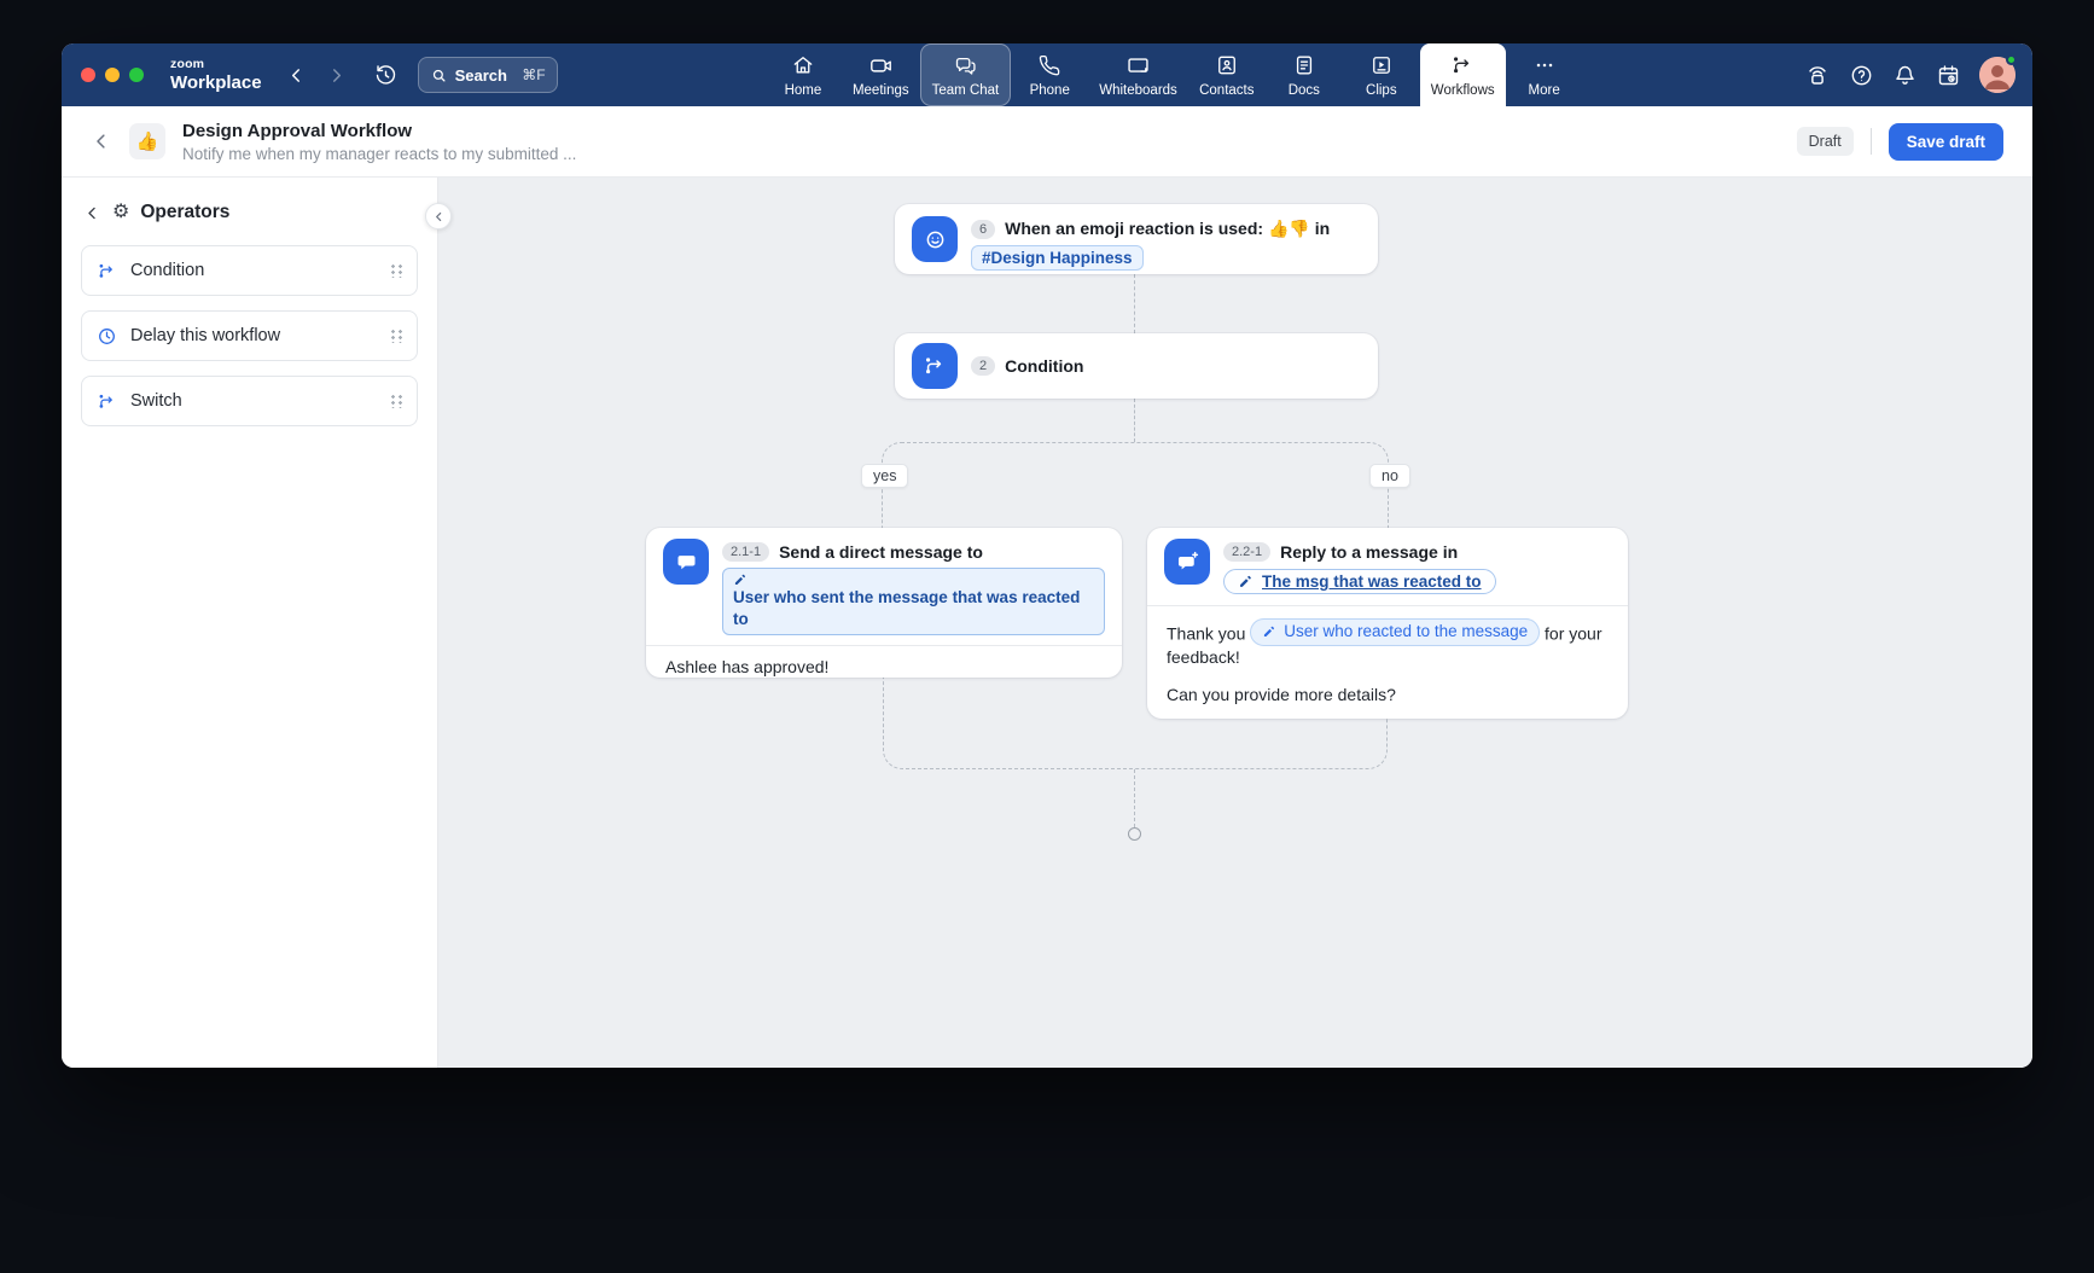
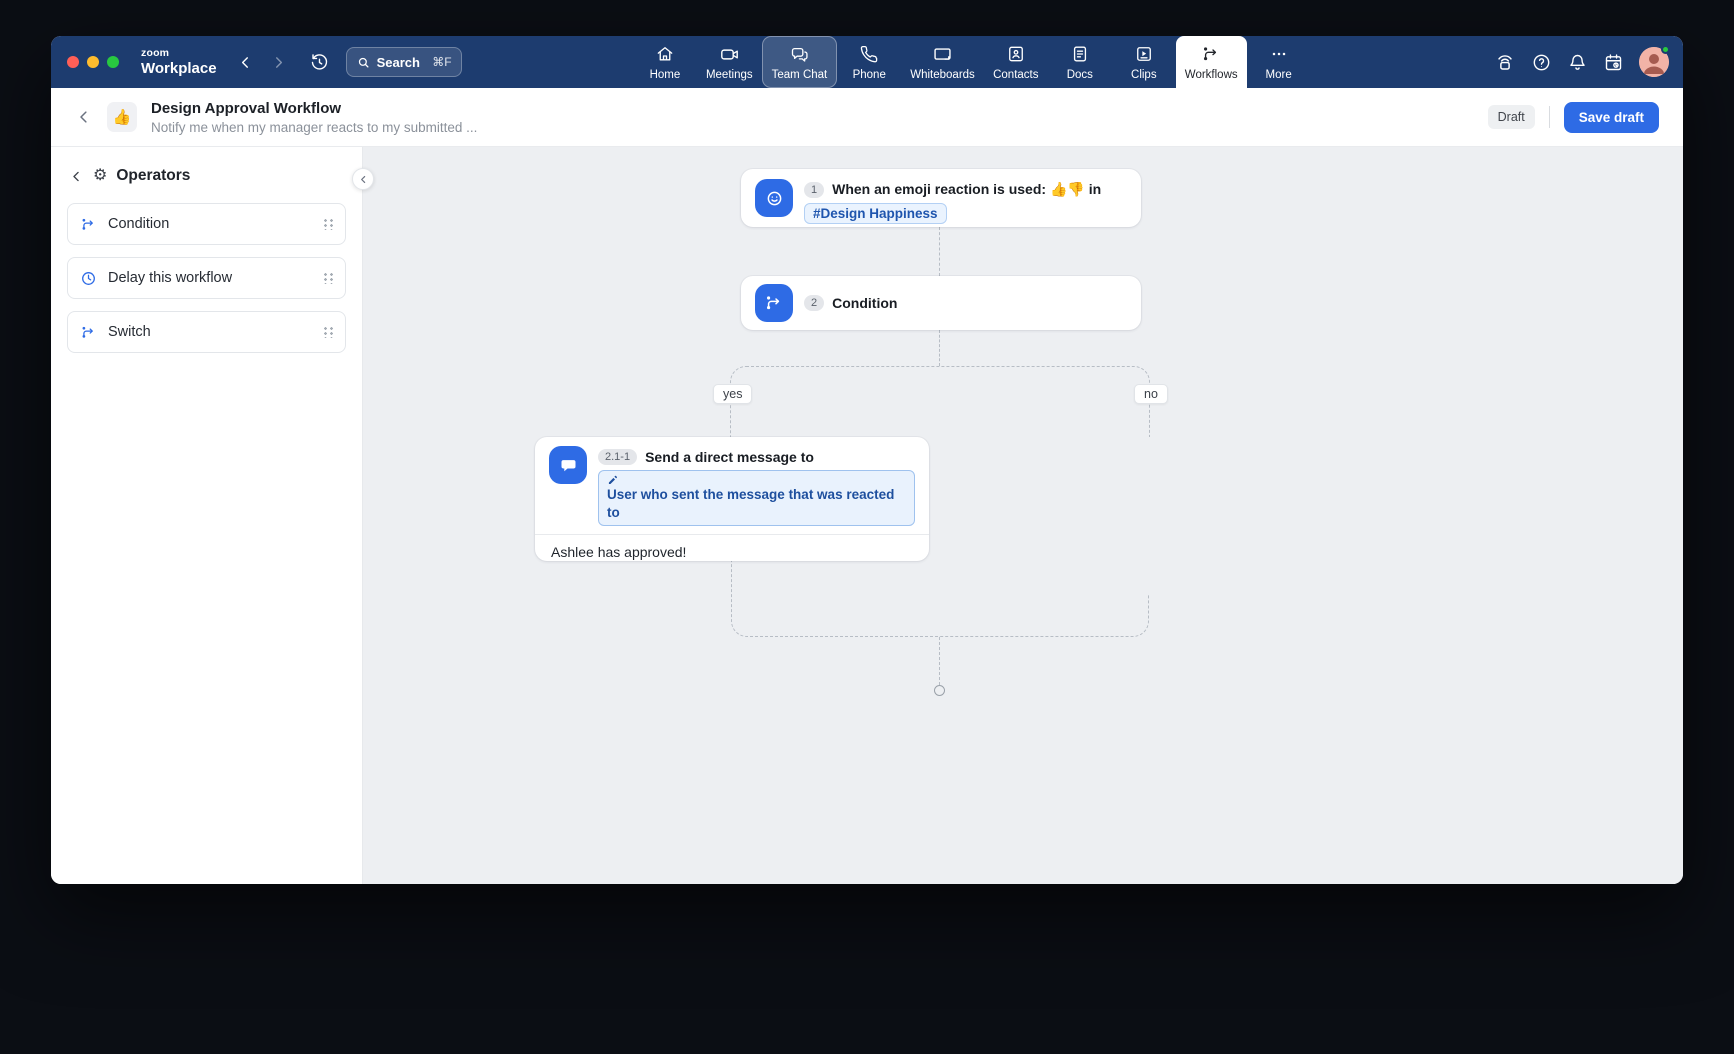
  zoom
  Workplace
  Search
  ⌘F
  Home
  Meetings
  Team Chat
  Phone
  Whiteboards
  Contacts
  Docs
  Clips
  Workflows
  More
  👍
  Design Approval Workflow
  Notify me when my manager reacts to my submitted ...
  Draft
  Save draft
  ⚙
  Operators
  Condition
  Delay this workflow
  Switch
  yes
  no
- 6
+ 1
  When an emoji reaction is used: 👍👎 in
  #Design Happiness
  2
  Condition
  2.1-1
  Send a direct message to
  User who sent the message that was reacted to
  Ashlee has approved!
- 2.2-1
- Reply to a message in
- The msg that was reacted to
- Thank you
- User who reacted to the message
- for your feedback!
- Can you provide more details?
